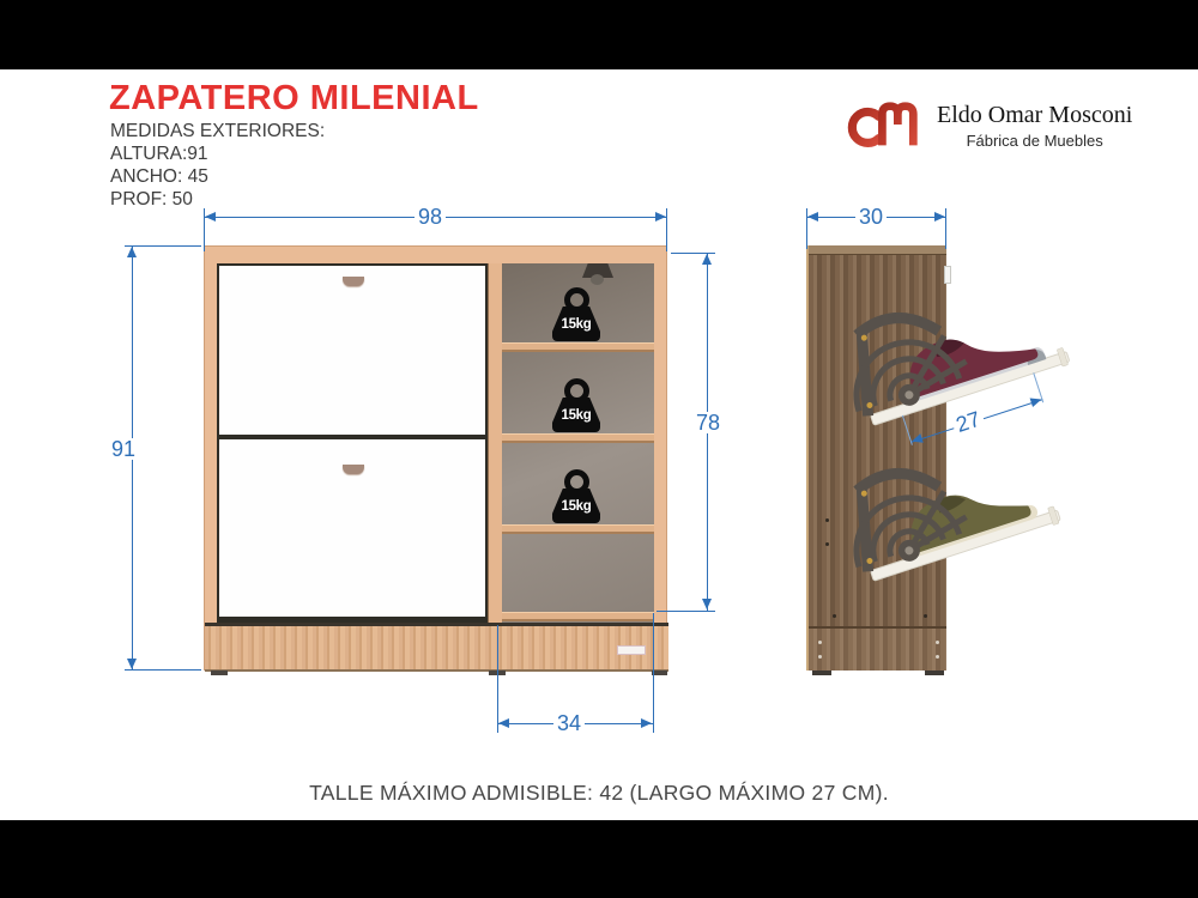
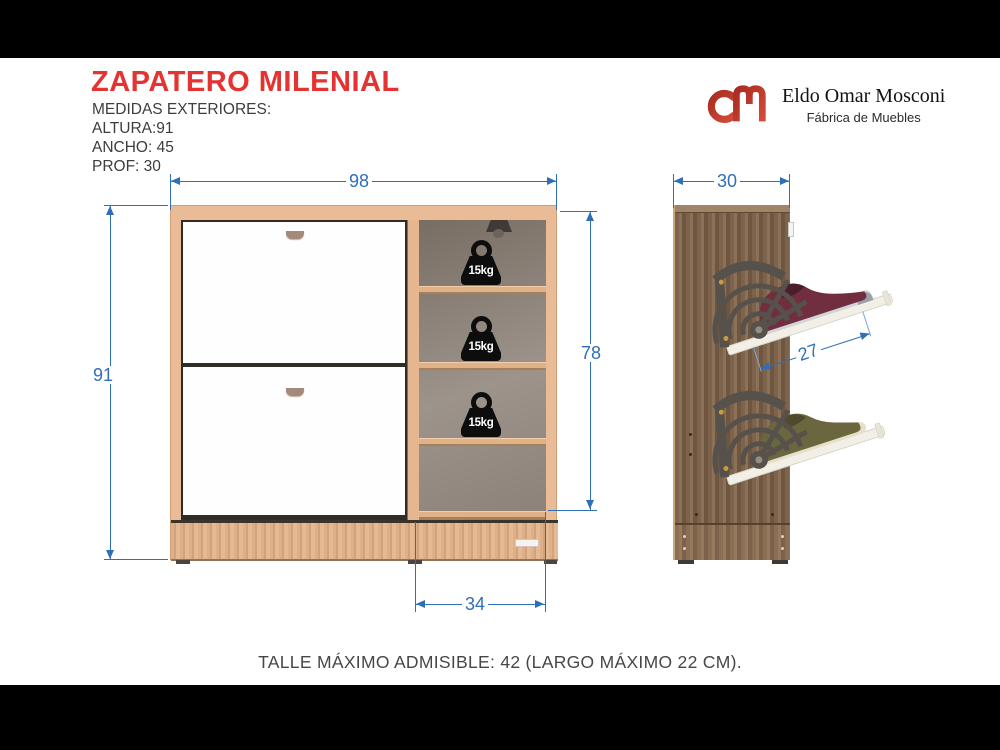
  ZAPATERO MILENIAL
  MEDIDAS EXTERIORES:
  ALTURA:91
  ANCHO: 45
- PROF: 50
+ PROF: 30
  Eldo Omar Mosconi
  Fábrica de Muebles
  15kg
  15kg
  15kg
  98
  91
  78
  34
  30
- TALLE MÁXIMO ADMISIBLE: 42 (LARGO MÁXIMO 27 CM).
+ TALLE MÁXIMO ADMISIBLE: 42 (LARGO MÁXIMO 22 CM).
